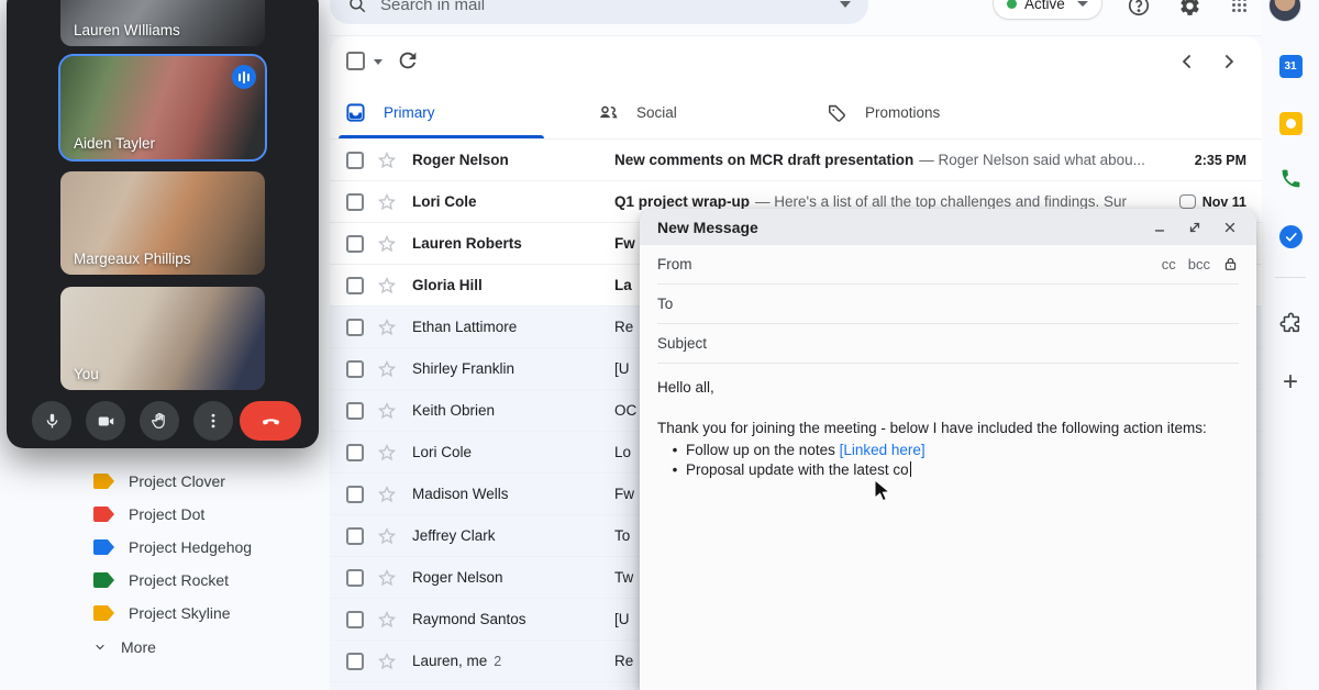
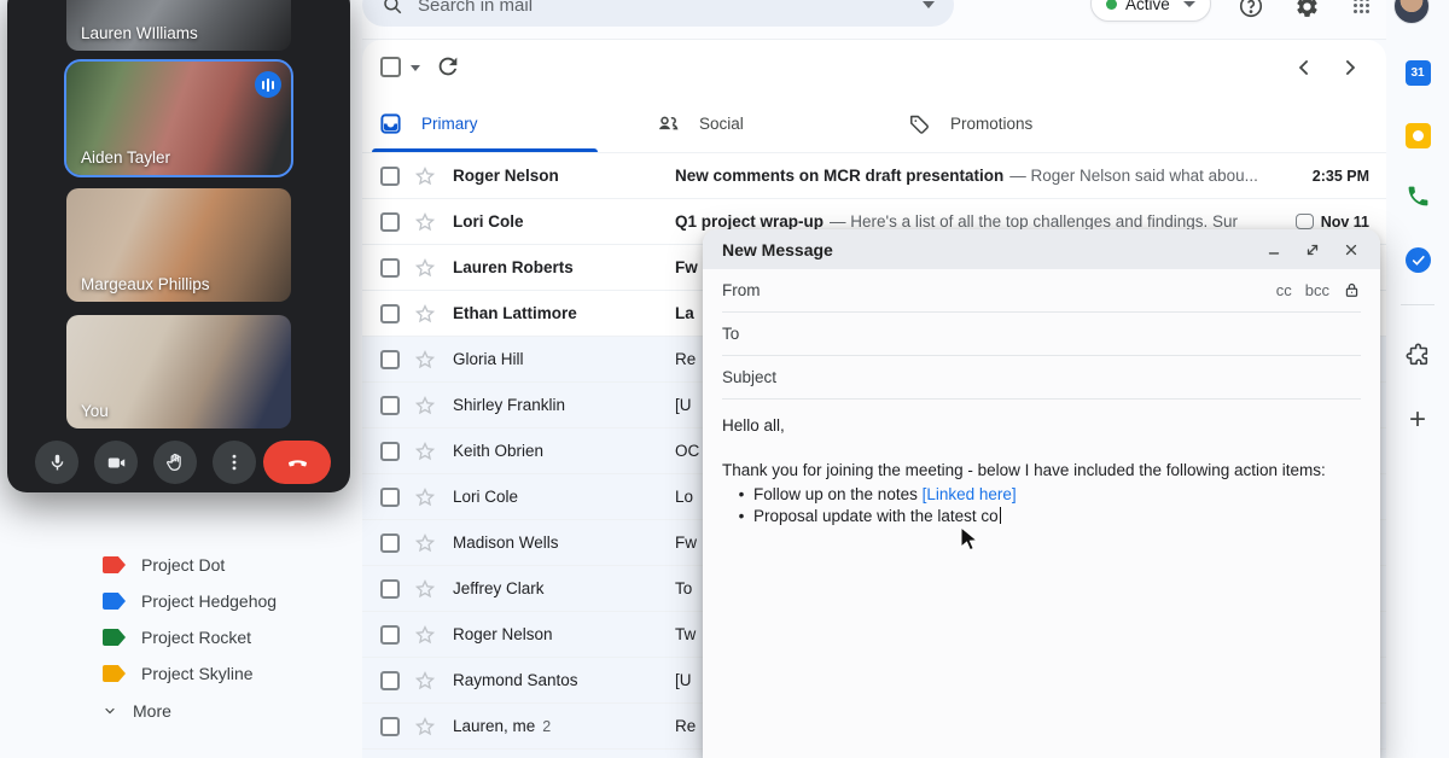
  Search in mail
  Active
  Primary
  Social
  Promotions
  Roger Nelson
  New comments on MCR draft presentation
  — Roger Nelson said what abou...
  2:35 PM
  Lori Cole
  Q1 project wrap-up
  — Here's a list of all the top challenges and findings. Sur
  Nov 11
  Lauren Roberts
  Fw
- Gloria Hill
+ Ethan Lattimore
  La
- Ethan Lattimore
+ Gloria Hill
  Re
  Shirley Franklin
  [U
  Keith Obrien
  OC
  Lori Cole
  Lo
  Madison Wells
  Fw
  Jeffrey Clark
  To
  Roger Nelson
  Tw
  Raymond Santos
  [U
  Lauren, me 2
  Re
- Project Clover
  Project Dot
  Project Hedgehog
  Project Rocket
  Project Skyline
  More
  31
  +
  New Message
  From
  cc
  bcc
  To
  Subject
  Hello all,
  Thank you for joining the meeting - below I have included the following action items:
  •
  Follow up on the notes [Linked here]
  •
  Proposal update with the latest co
  Lauren WIlliams
  Aiden Tayler
  Margeaux Phillips
  You
